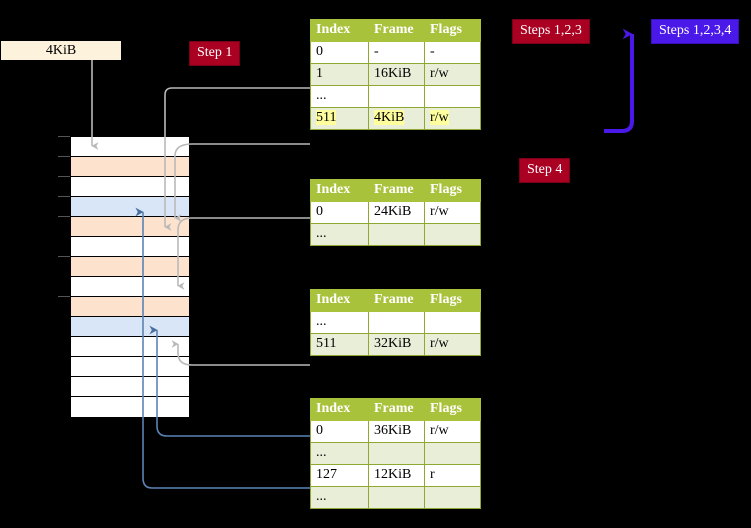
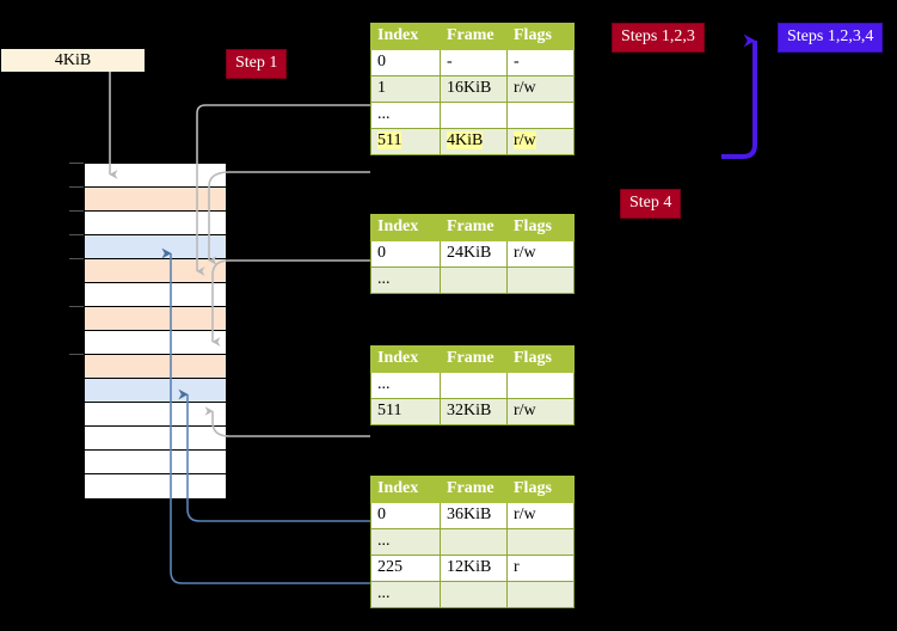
  4KiB
  Step 1
  Steps 1,2,3
  Steps 1,2,3,4
  Step 4
  Index	Frame	Flags
  0	-	-
  1	16KiB	r/w
  ...
  511	4KiB	r/w
  Index	Frame	Flags
  0	24KiB	r/w
  ...
  Index	Frame	Flags
  ...
  511	32KiB	r/w
  Index	Frame	Flags
  0	36KiB	r/w
  ...
- 127	12KiB	r
+ 225	12KiB	r
  ...
